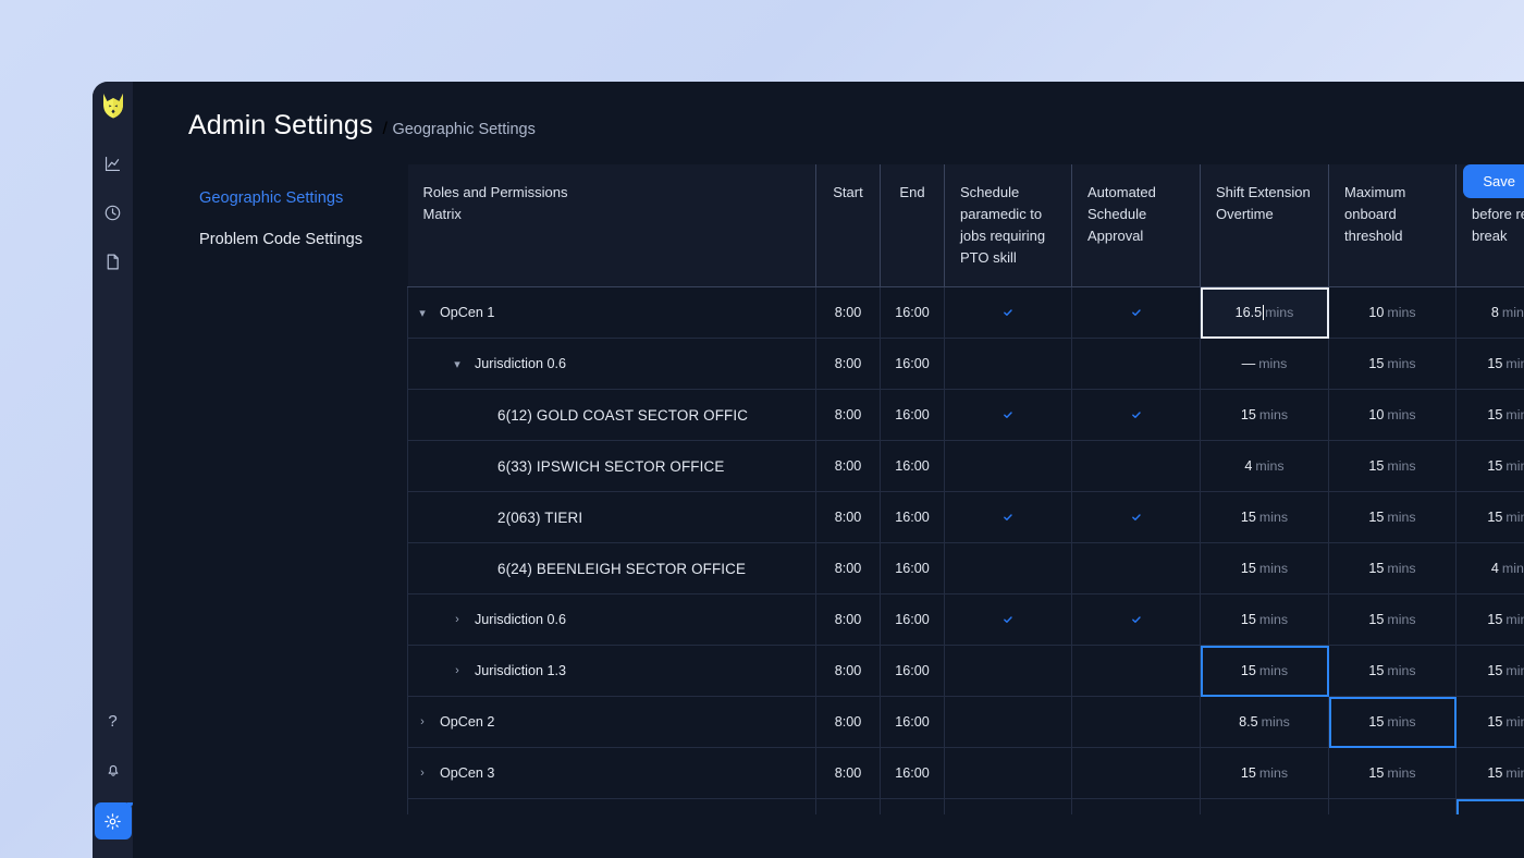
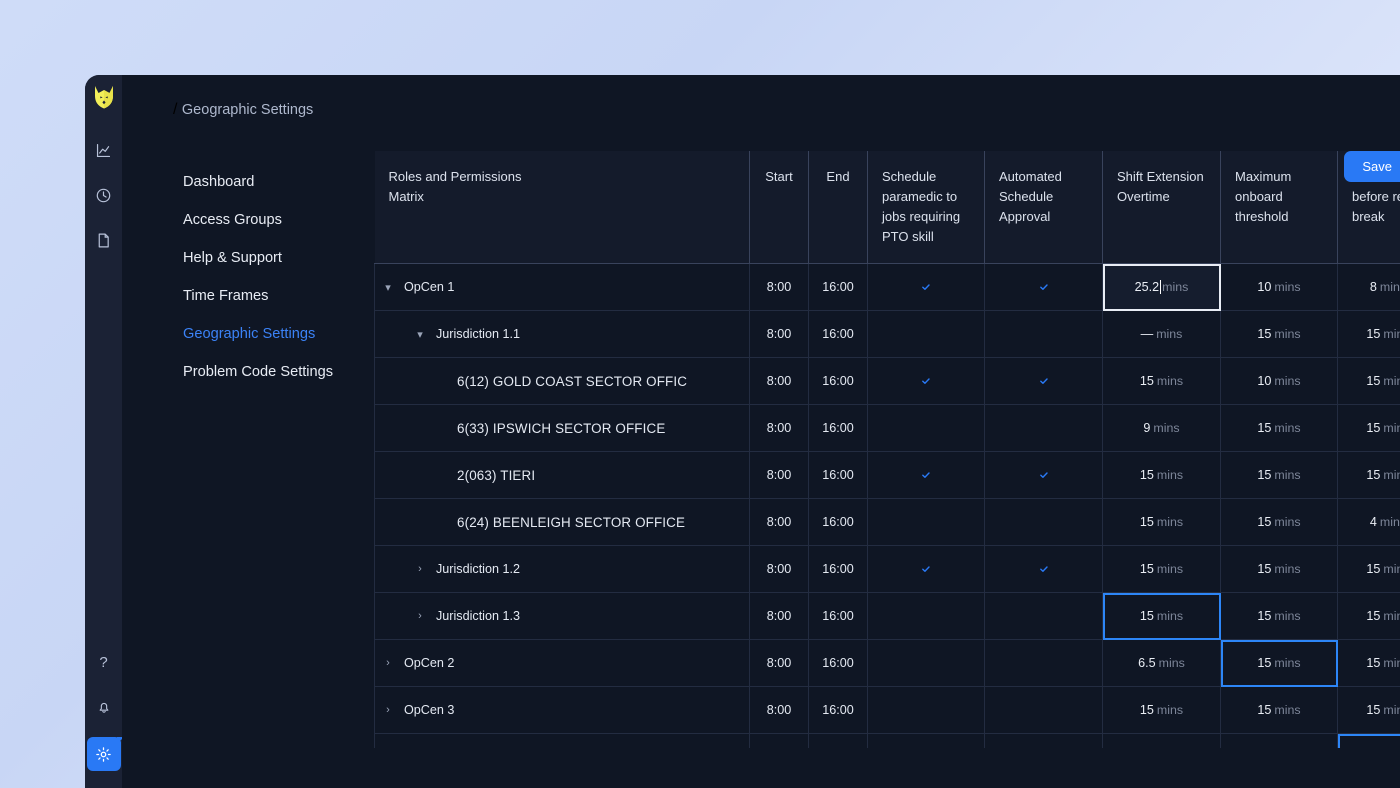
  ?
- Admin Settings
  / Geographic Settings
  Save
+ Dashboard
+ Access Groups
+ Help & Support
+ Time Frames
  Geographic Settings
  Problem Code Settings
  Roles and Permissions Matrix	Start	End	Schedule paramedic to jobs requiring PTO skill	Automated Schedule Approval	Shift Extension Overtime	Maximum onboard threshold	before r break
- ▾ OpCen 1	8:00	16:00			16.5 mins	10 mins	8 min
+ ▾ OpCen 1	8:00	16:00			25.2 mins	10 mins	8 min
- ▾ Jurisdiction 0.6	8:00	16:00			— mins	15 mins	15 mi
+ ▾ Jurisdiction 1.1	8:00	16:00			— mins	15 mins	15 mi
  6(12) GOLD COAST SECTOR OFFIC	8:00	16:00			15 mins	10 mins	15 mi
- 6(33) IPSWICH SECTOR OFFICE	8:00	16:00			4 mins	15 mins	15 mi
+ 6(33) IPSWICH SECTOR OFFICE	8:00	16:00			9 mins	15 mins	15 mi
  2(063) TIERI	8:00	16:00			15 mins	15 mins	15 mi
  6(24) BEENLEIGH SECTOR OFFICE	8:00	16:00			15 mins	15 mins	4 min
- › Jurisdiction 0.6	8:00	16:00			15 mins	15 mins	15 mi
+ › Jurisdiction 1.2	8:00	16:00			15 mins	15 mins	15 mi
  › Jurisdiction 1.3	8:00	16:00			15 mins	15 mins	15 mi
- › OpCen 2	8:00	16:00			8.5 mins	15 mins	15 mi
+ › OpCen 2	8:00	16:00			6.5 mins	15 mins	15 mi
  › OpCen 3	8:00	16:00			15 mins	15 mins	15 mi
